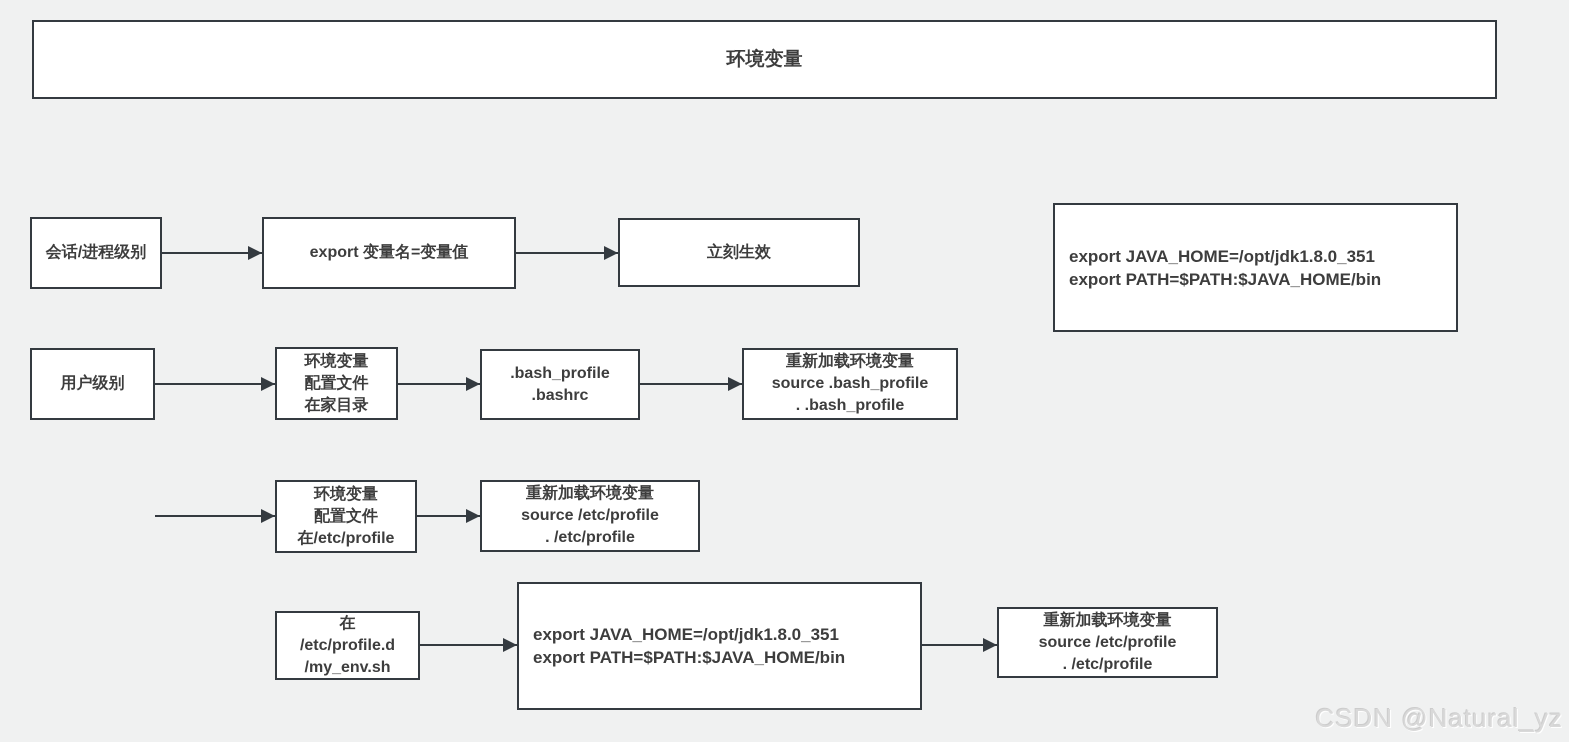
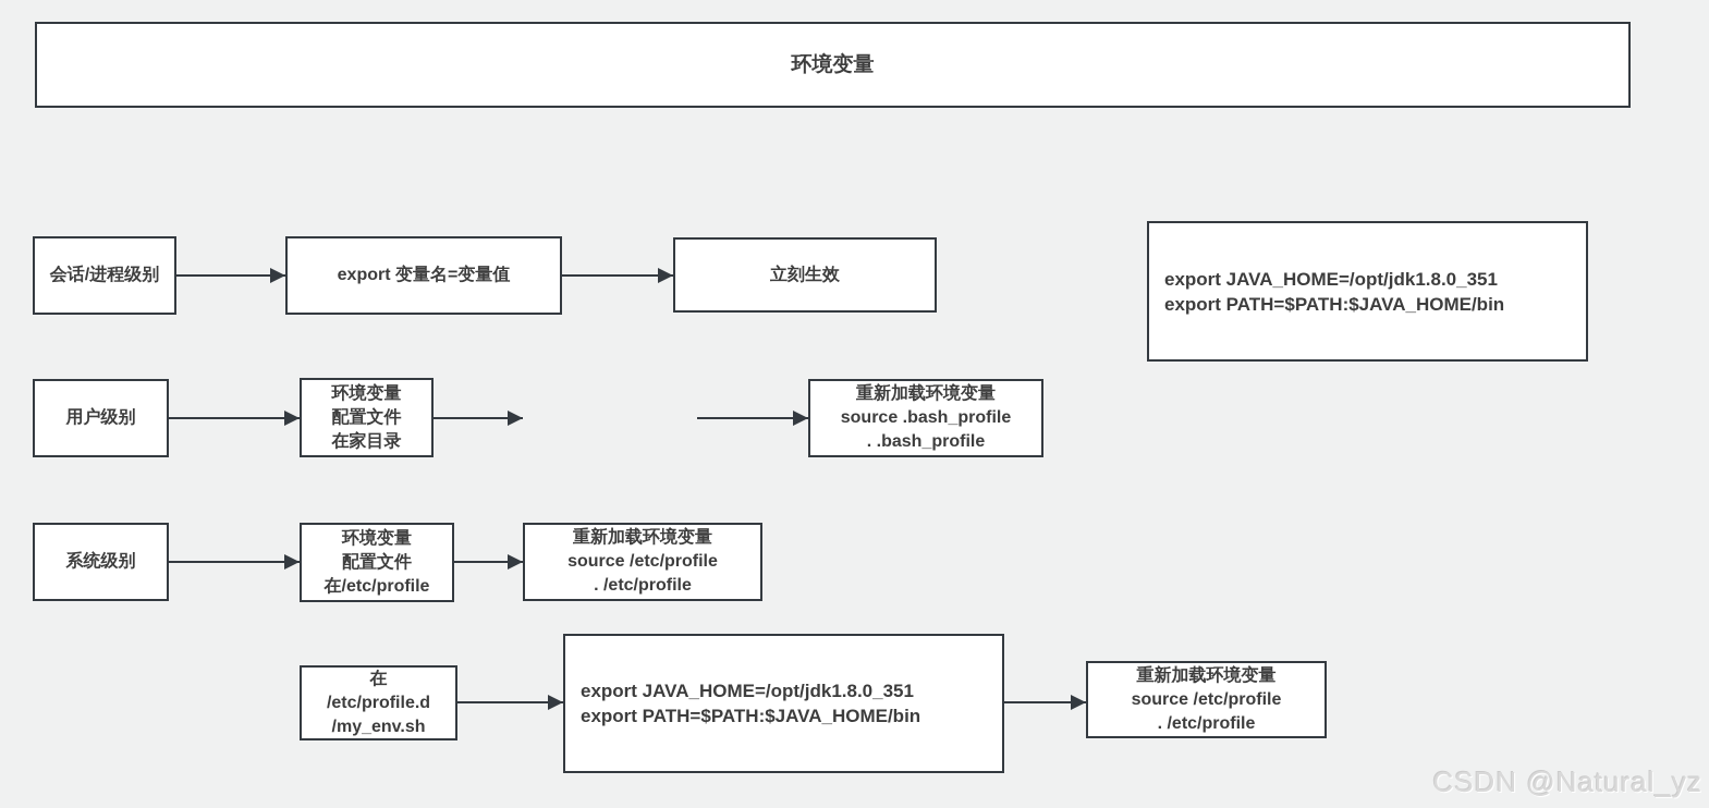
  环境变量
  会话/进程级别
  export 变量名=变量值
  立刻生效
  export JAVA_HOME=/opt/jdk1.8.0_351
  export PATH=$PATH:$JAVA_HOME/bin
  用户级别
  环境变量
  配置文件
  在家目录
- .bash_profile
- .bashrc
  重新加载环境变量
  source .bash_profile
  . .bash_profile
+ 系统级别
  环境变量
  配置文件
  在/etc/profile
  重新加载环境变量
  source /etc/profile
  . /etc/profile
  在
  /etc/profile.d
  /my_env.sh
  export JAVA_HOME=/opt/jdk1.8.0_351
  export PATH=$PATH:$JAVA_HOME/bin
  重新加载环境变量
  source /etc/profile
  . /etc/profile
  CSDN @Natural_yz
